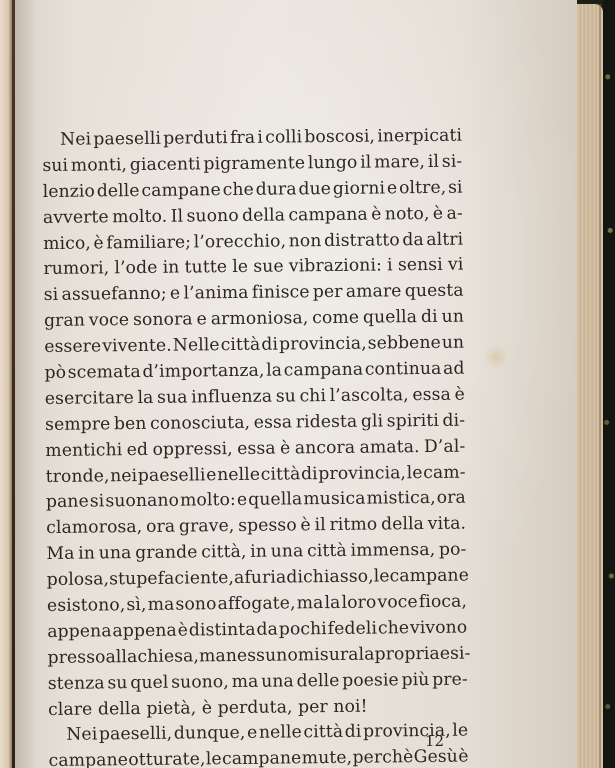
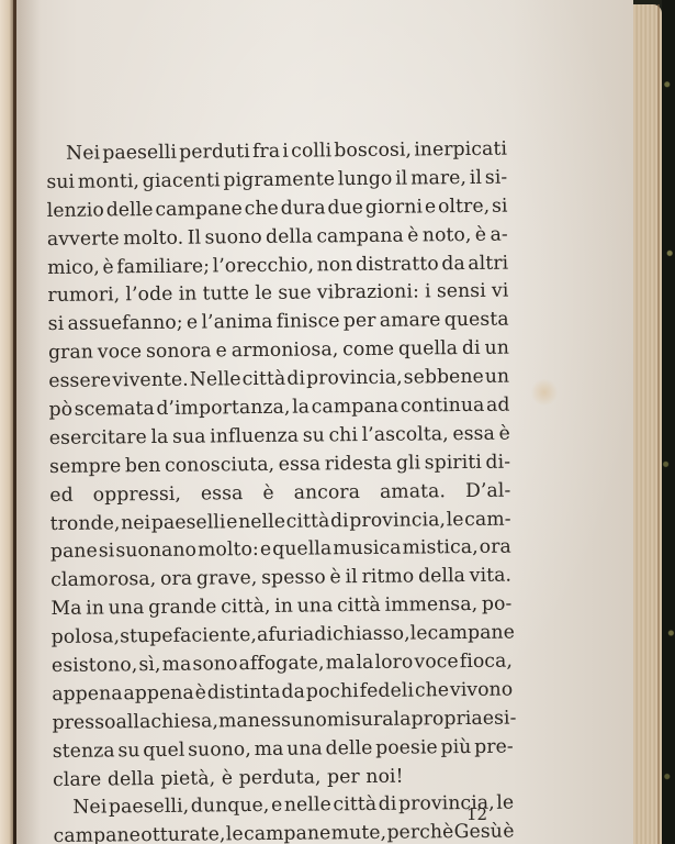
  Nei
  paeselli
  perduti
  fra
  i
  colli
  boscosi,
  inerpicati
  sui
  monti,
  giacenti
  pigramente
  lungo
  il
  mare,
  il
  si-
  lenzio
  delle
  campane
  che
  dura
  due
  giorni
  e
  oltre,
  si
  avverte
  molto.
  Il
  suono
  della
  campana
  è
  noto,
  è
  a-
  mico,
  è
  familiare;
  l’orecchio,
  non
  distratto
  da
  altri
  rumori,
  l’ode
  in
  tutte
  le
  sue
  vibrazioni:
  i
  sensi
  vi
  si
  assuefanno;
  e
  l’anima
  finisce
  per
  amare
  questa
  gran
  voce
  sonora
  e
  armoniosa,
  come
  quella
  di
  un
  essere
  vivente.
  Nelle
  città
  di
  provincia,
  sebbene
  un
  pò
  scemata
  d’importanza,
  la
  campana
  continua
  ad
  esercitare
  la
  sua
  influenza
  su
  chi
  l’ascolta,
  essa
  è
  sempre
  ben
  conosciuta,
  essa
  ridesta
  gli
  spiriti
  di-
- mentichi
  ed
  oppressi,
  essa
  è
  ancora
  amata.
  D’al-
  tronde,
  nei
  paeselli
  e
  nelle
  città
  di
  provincia,
  le
  cam-
  pane
  si
  suonano
  molto:
  e
  quella
  musica
  mistica,
  ora
  clamorosa,
  ora
  grave,
  spesso
  è
  il
  ritmo
  della
  vita.
  Ma
  in
  una
  grande
  città,
  in
  una
  città
  immensa,
  po-
  polosa,
  stupefaciente,
  a
  furia
  di
  chiasso,
  le
  campane
  esistono,
  sì,
  ma
  sono
  affogate,
  ma
  la
  loro
  voce
  fioca,
  appena
  appena
  è
  distinta
  da
  pochi
  fedeli
  che
  vivono
  presso
  alla
  chiesa,
  ma
  nessuno
  misura
  la
  propria
  esi-
  stenza
  su
  quel
  suono,
  ma
  una
  delle
  poesie
  più
  pre-
  clare della pietà, è perduta, per noi!
  Nei
  paeselli,
  dunque,
  e
  nelle
  città
  di
  provincia,
  le
  campane
  otturate,
  le
  campane
  mute,
  perchè
  Gesù
  è
  12
